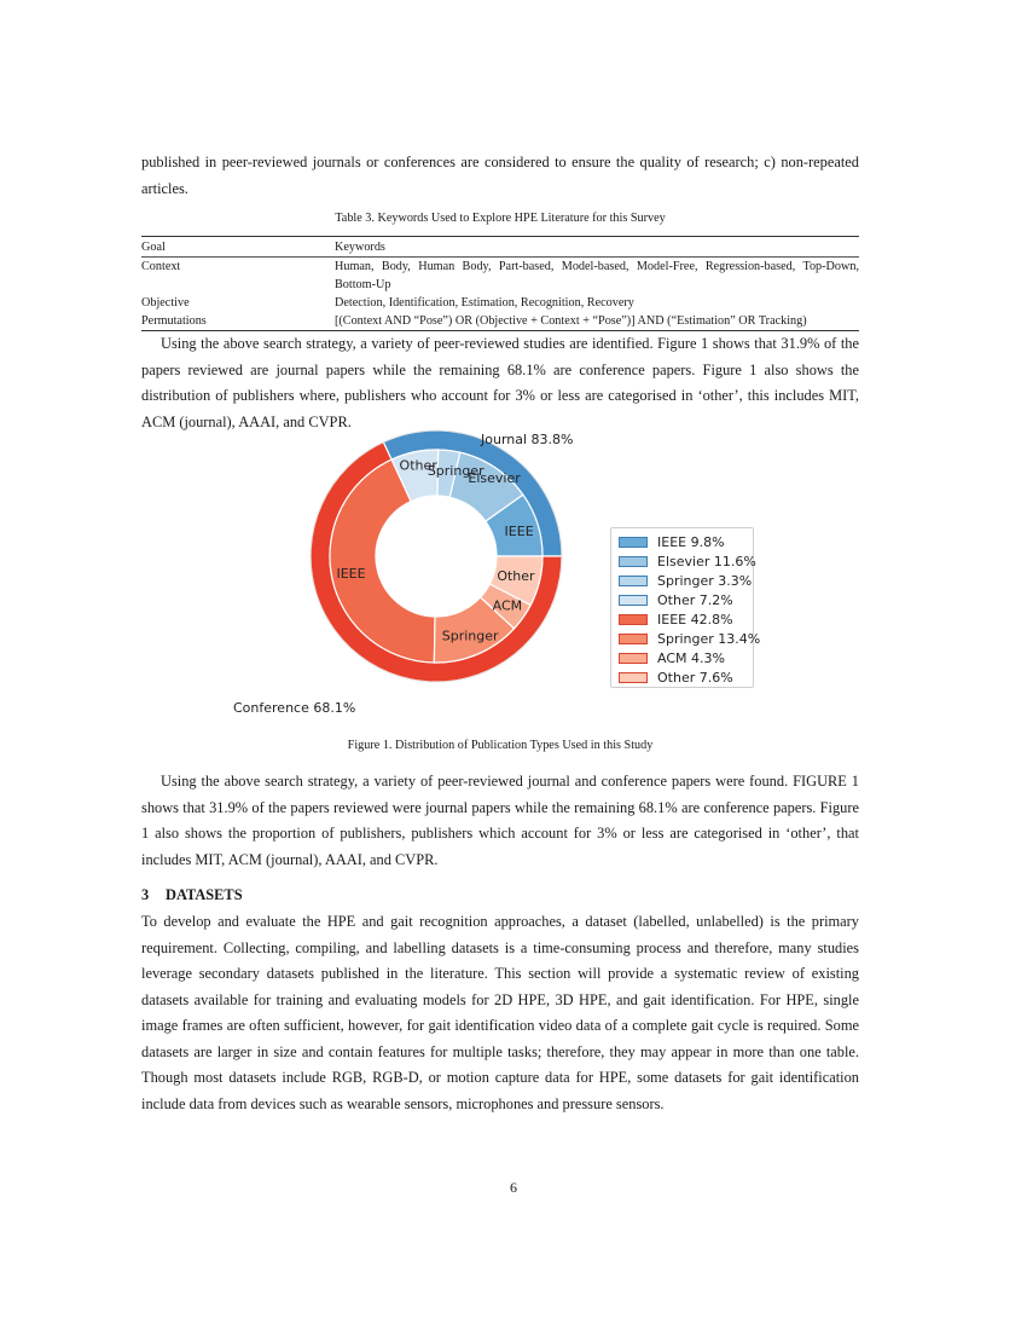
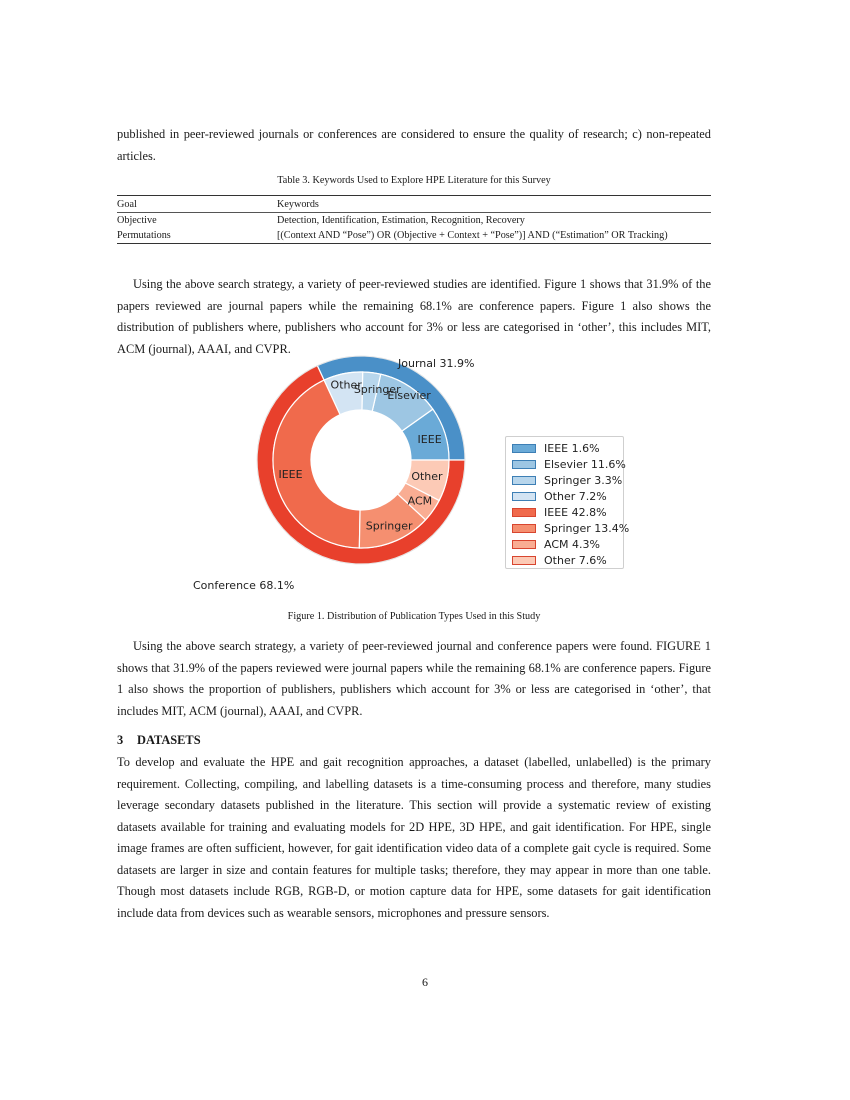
  published in peer-reviewed journals or conferences are considered to ensure the quality of research; c) non-repeated articles.
  Table 3. Keywords Used to Explore HPE Literature for this Survey
  Goal	Keywords
- Context	Human, Body, Human Body, Part-based, Model-based, Model-Free, Regression-based, Top-Down, Bottom-Up
  Objective	Detection, Identification, Estimation, Recognition, Recovery
  Permutations	[(Context AND “Pose”) OR (Objective + Context + “Pose”)] AND (“Estimation” OR Tracking)
  Using the above search strategy, a variety of peer-reviewed studies are identified. Figure 1 shows that 31.9% of the papers reviewed are journal papers while the remaining 68.1% are conference papers. Figure 1 also shows the distribution of publishers where, publishers who account for 3% or less are categorised in ‘other’, this includes MIT, ACM (journal), AAAI, and CVPR.
  IEEE
  Elsevier
  Springer
  Other
  IEEE
  Springer
  ACM
  Other
- Journal 83.8%
+ Journal 31.9%
  Conference 68.1%
- IEEE 9.8%
+ IEEE 1.6%
  Elsevier 11.6%
  Springer 3.3%
  Other 7.2%
  IEEE 42.8%
  Springer 13.4%
  ACM 4.3%
  Other 7.6%
  Figure 1. Distribution of Publication Types Used in this Study
  Using the above search strategy, a variety of peer-reviewed journal and conference papers were found. FIGURE 1 shows that 31.9% of the papers reviewed were journal papers while the remaining 68.1% are conference papers. Figure 1 also shows the proportion of publishers, publishers which account for 3% or less are categorised in ‘other’, that includes MIT, ACM (journal), AAAI, and CVPR.
  3 DATASETS
  To develop and evaluate the HPE and gait recognition approaches, a dataset (labelled, unlabelled) is the primary requirement. Collecting, compiling, and labelling datasets is a time-consuming process and therefore, many studies leverage secondary datasets published in the literature. This section will provide a systematic review of existing datasets available for training and evaluating models for 2D HPE, 3D HPE, and gait identification. For HPE, single image frames are often sufficient, however, for gait identification video data of a complete gait cycle is required. Some datasets are larger in size and contain features for multiple tasks; therefore, they may appear in more than one table. Though most datasets include RGB, RGB-D, or motion capture data for HPE, some datasets for gait identification include data from devices such as wearable sensors, microphones and pressure sensors.
  6
